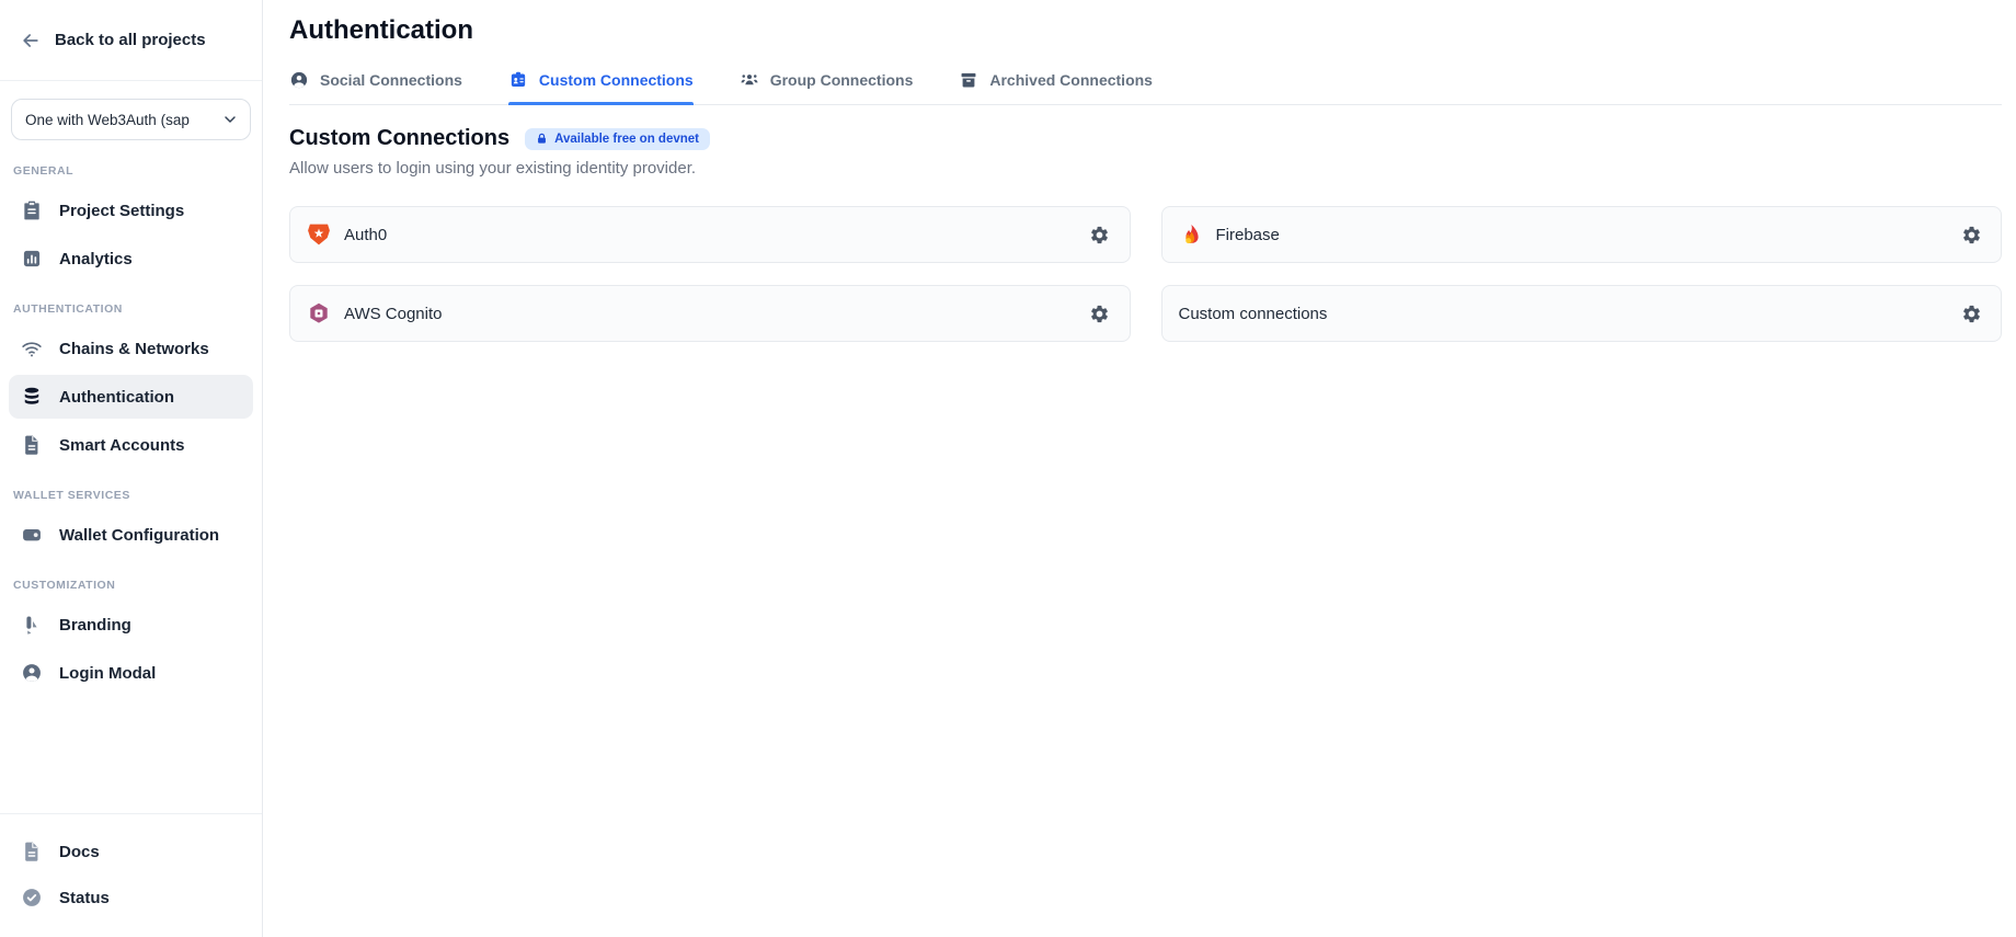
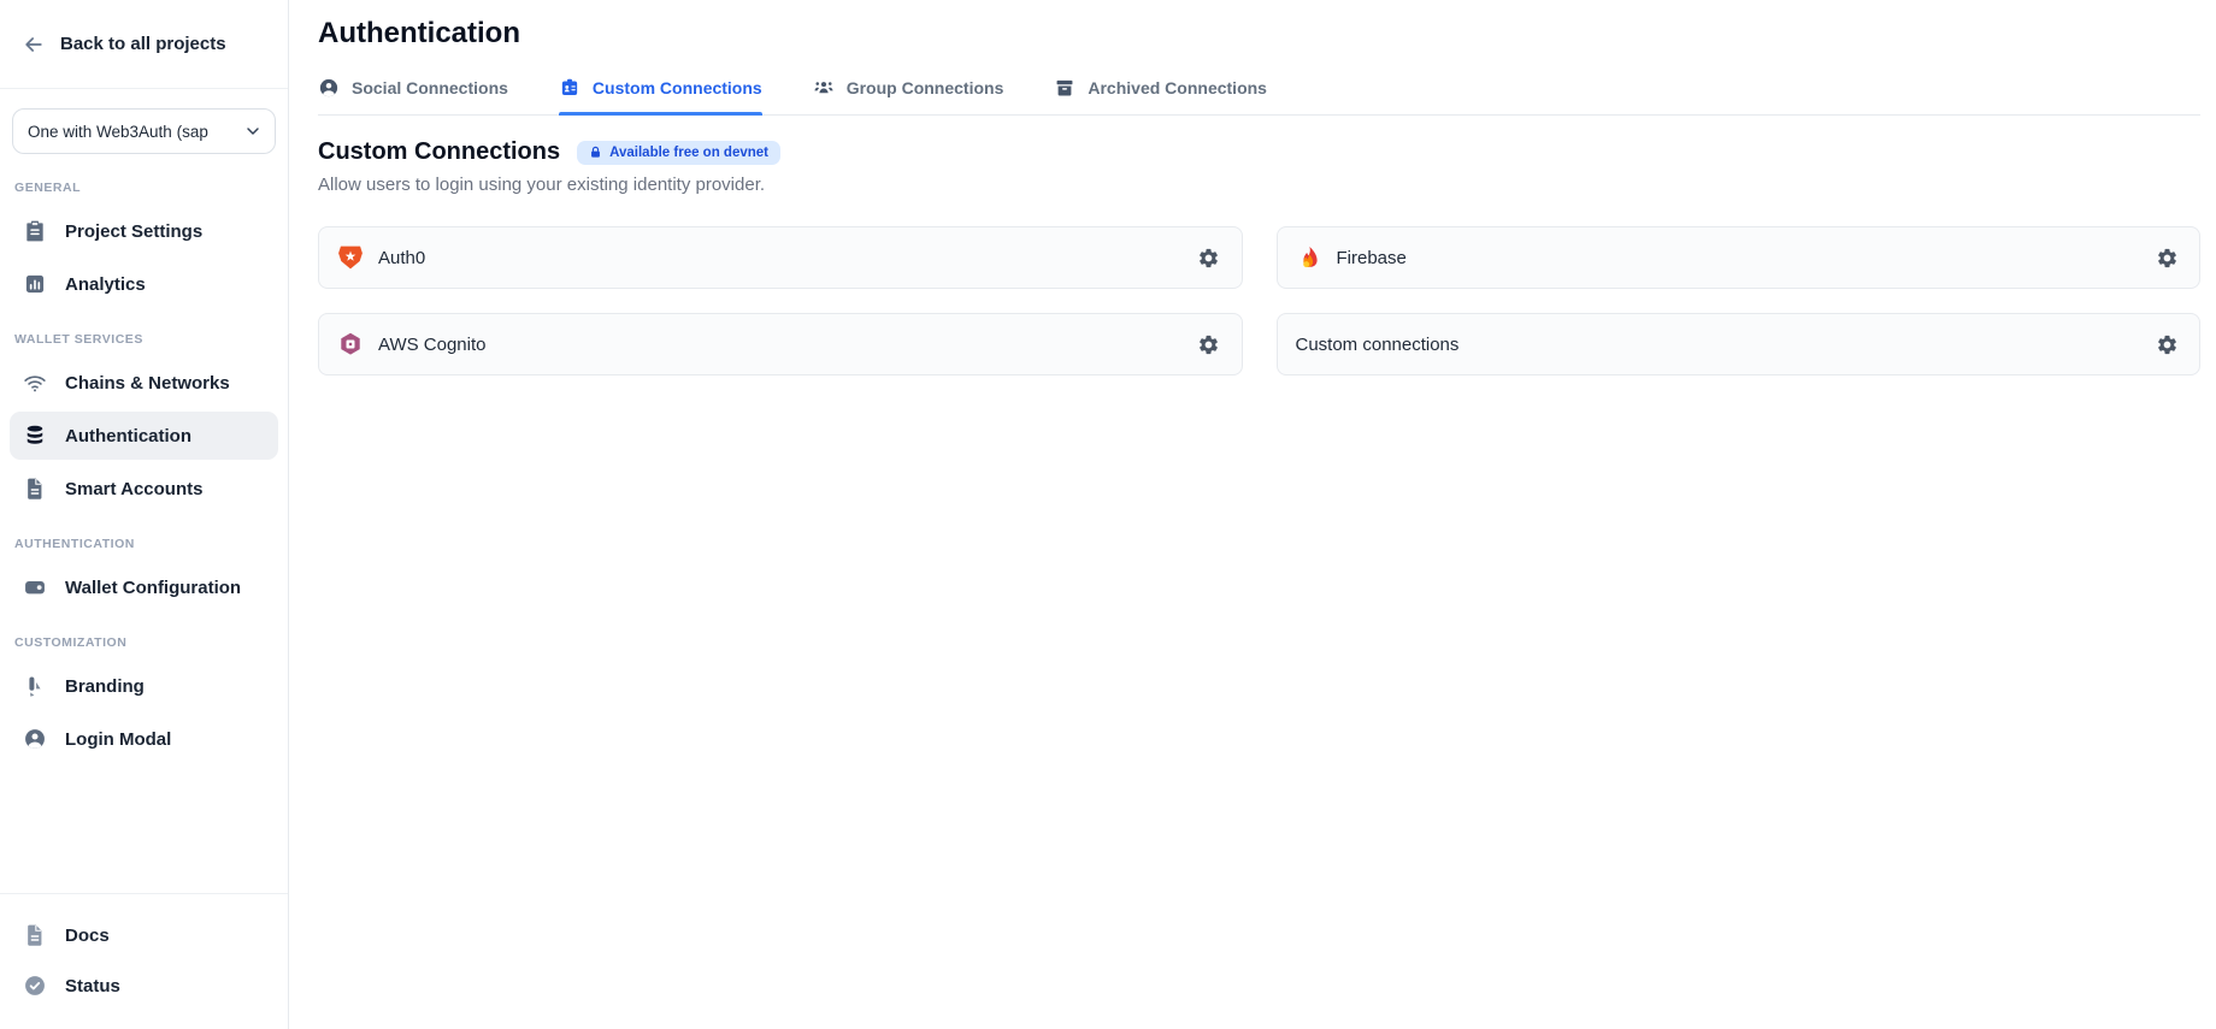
  Back to all projects
  One with Web3Auth (sap
  GENERAL
  Project Settings
  Analytics
- AUTHENTICATION
+ WALLET SERVICES
  Chains & Networks
  Authentication
  Smart Accounts
- WALLET SERVICES
+ AUTHENTICATION
  Wallet Configuration
  CUSTOMIZATION
  Branding
  Login Modal
  Docs
  Status
  Authentication
  Social Connections
  Custom Connections
  Group Connections
  Archived Connections
  Custom Connections
  Available free on devnet
  Allow users to login using your existing identity provider.
  Auth0
  Firebase
  AWS Cognito
  Custom connections
